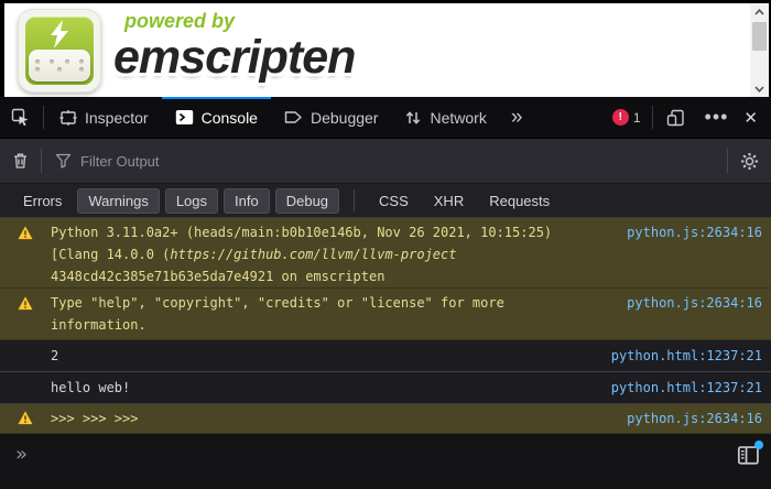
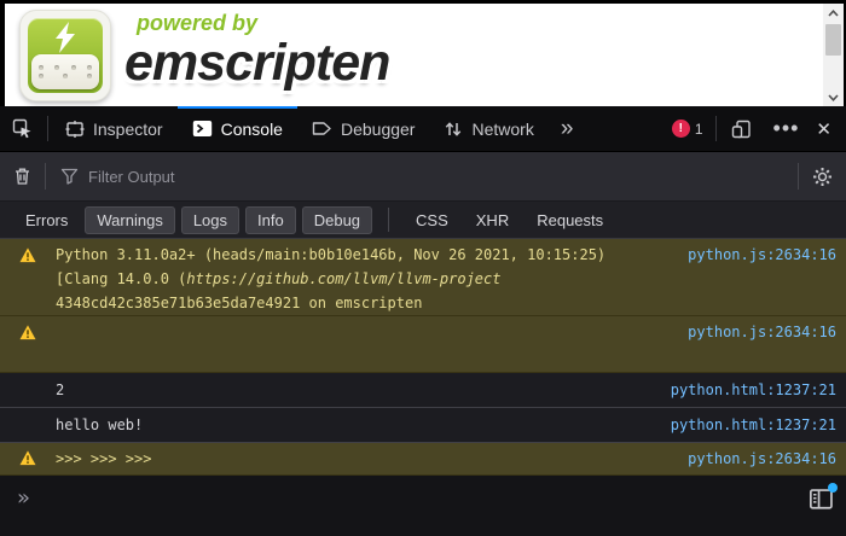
  powered by
  emscripten
  Inspector
  Console
  Debugger
  Network
  »
  !
  1
  •••
  ✕
  Filter Output
  Errors
  Warnings
  Logs
  Info
  Debug
  CSS
  XHR
  Requests
  Python 3.11.0a2+ (heads/main:b0b10e146b, Nov 26 2021, 10:15:25)
  [Clang 14.0.0 (https://github.com/llvm/llvm-project
  4348cd42c385e71b63e5da7e4921 on emscripten
  python.js:2634:16
- Type "help", "copyright", "credits" or "license" for more information.
  python.js:2634:16
  2
  python.html:1237:21
  hello web!
  python.html:1237:21
  >>> >>> >>>
  python.js:2634:16
  »
